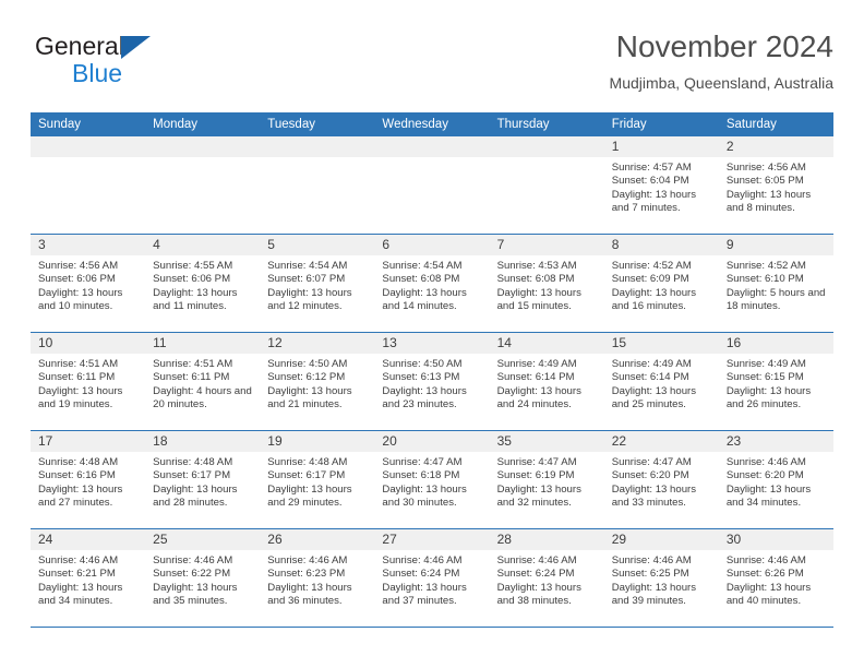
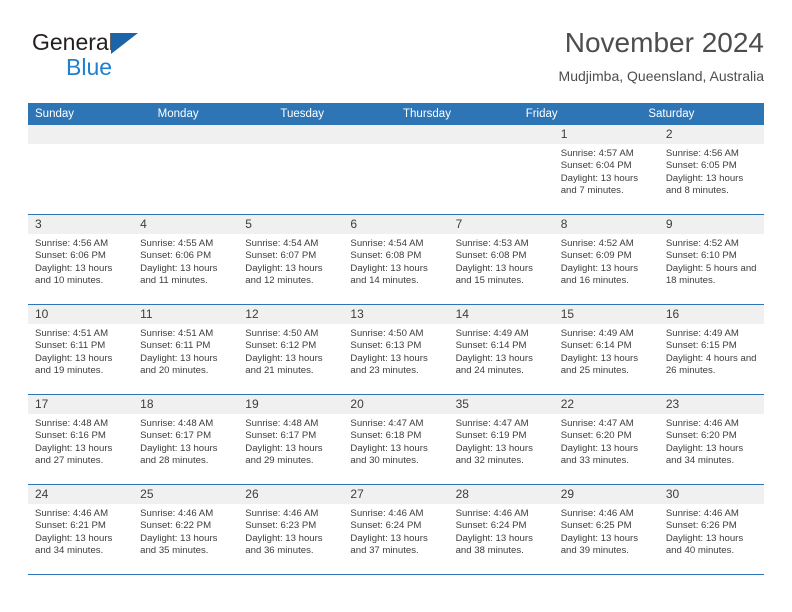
  General
  Blue
  November 2024
  Mudjimba, Queensland, Australia
  Sunday
  Monday
  Tuesday
- Wednesday
  Thursday
  Friday
  Saturday
  1
  Sunrise: 4:57 AM
  Sunset: 6:04 PM
  Daylight: 13 hours and 7 minutes.
  2
  Sunrise: 4:56 AM
  Sunset: 6:05 PM
  Daylight: 13 hours and 8 minutes.
  3
  Sunrise: 4:56 AM
  Sunset: 6:06 PM
  Daylight: 13 hours and 10 minutes.
  4
  Sunrise: 4:55 AM
  Sunset: 6:06 PM
  Daylight: 13 hours and 11 minutes.
  5
  Sunrise: 4:54 AM
  Sunset: 6:07 PM
  Daylight: 13 hours and 12 minutes.
  6
  Sunrise: 4:54 AM
  Sunset: 6:08 PM
  Daylight: 13 hours and 14 minutes.
  7
  Sunrise: 4:53 AM
  Sunset: 6:08 PM
  Daylight: 13 hours and 15 minutes.
  8
  Sunrise: 4:52 AM
  Sunset: 6:09 PM
  Daylight: 13 hours and 16 minutes.
  9
  Sunrise: 4:52 AM
  Sunset: 6:10 PM
  Daylight: 5 hours and 18 minutes.
  10
  Sunrise: 4:51 AM
  Sunset: 6:11 PM
  Daylight: 13 hours and 19 minutes.
  11
  Sunrise: 4:51 AM
  Sunset: 6:11 PM
- Daylight: 4 hours and 20 minutes.
+ Daylight: 13 hours and 20 minutes.
  12
  Sunrise: 4:50 AM
  Sunset: 6:12 PM
  Daylight: 13 hours and 21 minutes.
  13
  Sunrise: 4:50 AM
  Sunset: 6:13 PM
  Daylight: 13 hours and 23 minutes.
  14
  Sunrise: 4:49 AM
  Sunset: 6:14 PM
  Daylight: 13 hours and 24 minutes.
  15
  Sunrise: 4:49 AM
  Sunset: 6:14 PM
  Daylight: 13 hours and 25 minutes.
  16
  Sunrise: 4:49 AM
  Sunset: 6:15 PM
- Daylight: 13 hours and 26 minutes.
+ Daylight: 4 hours and 26 minutes.
  17
  Sunrise: 4:48 AM
  Sunset: 6:16 PM
  Daylight: 13 hours and 27 minutes.
  18
  Sunrise: 4:48 AM
  Sunset: 6:17 PM
  Daylight: 13 hours and 28 minutes.
  19
  Sunrise: 4:48 AM
  Sunset: 6:17 PM
  Daylight: 13 hours and 29 minutes.
  20
  Sunrise: 4:47 AM
  Sunset: 6:18 PM
  Daylight: 13 hours and 30 minutes.
  35
  Sunrise: 4:47 AM
  Sunset: 6:19 PM
  Daylight: 13 hours and 32 minutes.
  22
  Sunrise: 4:47 AM
  Sunset: 6:20 PM
  Daylight: 13 hours and 33 minutes.
  23
  Sunrise: 4:46 AM
  Sunset: 6:20 PM
  Daylight: 13 hours and 34 minutes.
  24
  Sunrise: 4:46 AM
  Sunset: 6:21 PM
  Daylight: 13 hours and 34 minutes.
  25
  Sunrise: 4:46 AM
  Sunset: 6:22 PM
  Daylight: 13 hours and 35 minutes.
  26
  Sunrise: 4:46 AM
  Sunset: 6:23 PM
  Daylight: 13 hours and 36 minutes.
  27
  Sunrise: 4:46 AM
  Sunset: 6:24 PM
  Daylight: 13 hours and 37 minutes.
  28
  Sunrise: 4:46 AM
  Sunset: 6:24 PM
  Daylight: 13 hours and 38 minutes.
  29
  Sunrise: 4:46 AM
  Sunset: 6:25 PM
  Daylight: 13 hours and 39 minutes.
  30
  Sunrise: 4:46 AM
  Sunset: 6:26 PM
  Daylight: 13 hours and 40 minutes.
